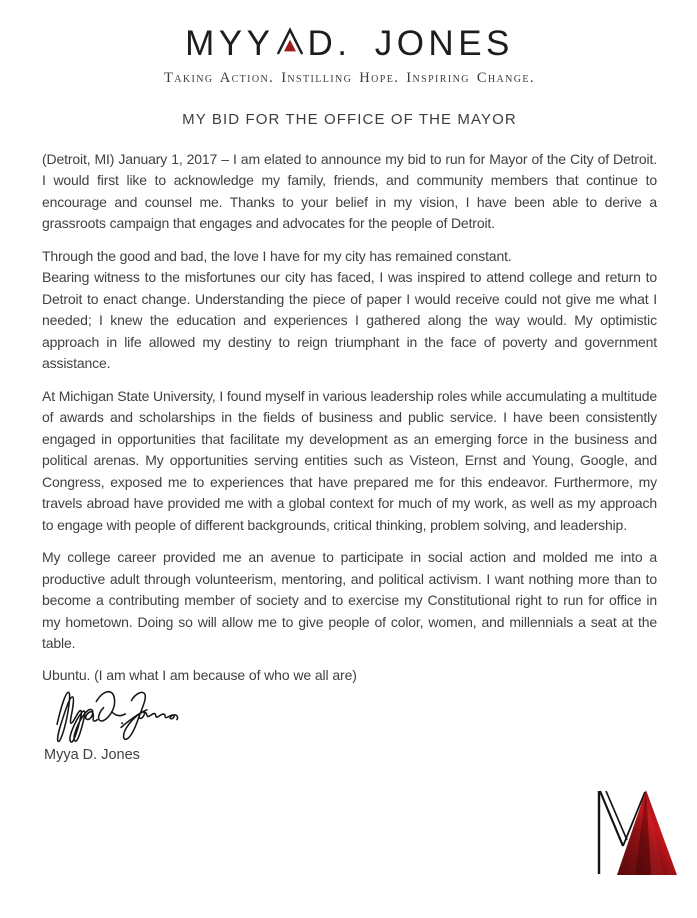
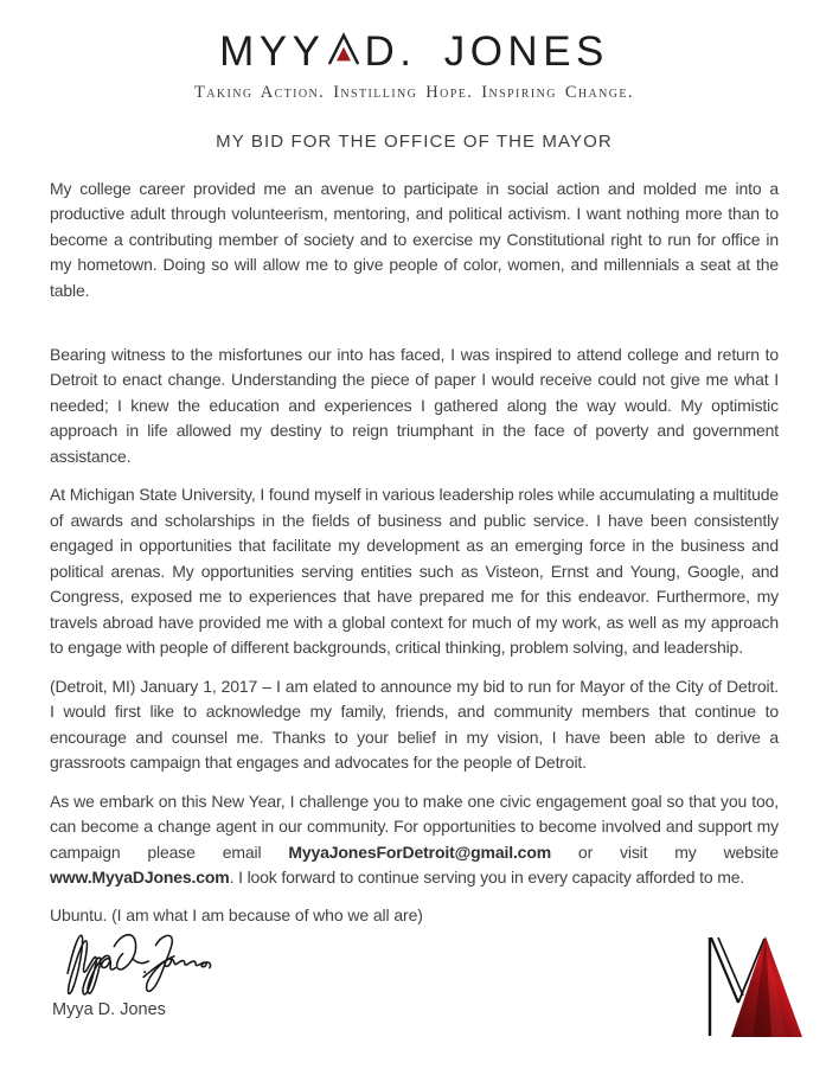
  MYY D. JONES
  Taking Action. Instilling Hope. Inspiring Change.
  MY BID FOR THE OFFICE OF THE MAYOR
- (Detroit, MI) January 1, 2017 – I am elated to announce my bid to run for Mayor of the City of Detroit. I would first like to acknowledge my family, friends, and community members that continue to encourage and counsel me. Thanks to your belief in my vision, I have been able to derive a grassroots campaign that engages and advocates for the people of Detroit.
+ My college career provided me an avenue to participate in social action and molded me into a productive adult through volunteerism, mentoring, and political activism. I want nothing more than to become a contributing member of society and to exercise my Constitutional right to run for office in my hometown. Doing so will allow me to give people of color, women, and millennials a seat at the table.
- Through the good and bad, the love I have for my city has remained constant.
- Bearing witness to the misfortunes our city has faced, I was inspired to attend college and return to Detroit to enact change. Understanding the piece of paper I would receive could not give me what I needed; I knew the education and experiences I gathered along the way would. My optimistic approach in life allowed my destiny to reign triumphant in the face of poverty and government assistance.
+ Bearing witness to the misfortunes our into has faced, I was inspired to attend college and return to Detroit to enact change. Understanding the piece of paper I would receive could not give me what I needed; I knew the education and experiences I gathered along the way would. My optimistic approach in life allowed my destiny to reign triumphant in the face of poverty and government assistance.
  At Michigan State University, I found myself in various leadership roles while accumulating a multitude of awards and scholarships in the fields of business and public service. I have been consistently engaged in opportunities that facilitate my development as an emerging force in the business and political arenas. My opportunities serving entities such as Visteon, Ernst and Young, Google, and Congress, exposed me to experiences that have prepared me for this endeavor. Furthermore, my travels abroad have provided me with a global context for much of my work, as well as my approach to engage with people of different backgrounds, critical thinking, problem solving, and leadership.
- My college career provided me an avenue to participate in social action and molded me into a productive adult through volunteerism, mentoring, and political activism. I want nothing more than to become a contributing member of society and to exercise my Constitutional right to run for office in my hometown. Doing so will allow me to give people of color, women, and millennials a seat at the table.
+ (Detroit, MI) January 1, 2017 – I am elated to announce my bid to run for Mayor of the City of Detroit. I would first like to acknowledge my family, friends, and community members that continue to encourage and counsel me. Thanks to your belief in my vision, I have been able to derive a grassroots campaign that engages and advocates for the people of Detroit.
+ As we embark on this New Year, I challenge you to make one civic engagement goal so that you too, can become a change agent in our community. For opportunities to become involved and support my campaign please email MyyaJonesForDetroit@gmail.com or visit my website www.MyyaDJones.com. I look forward to continue serving you in every capacity afforded to me.
  Ubuntu. (I am what I am because of who we all are)
  Myya D. Jones
